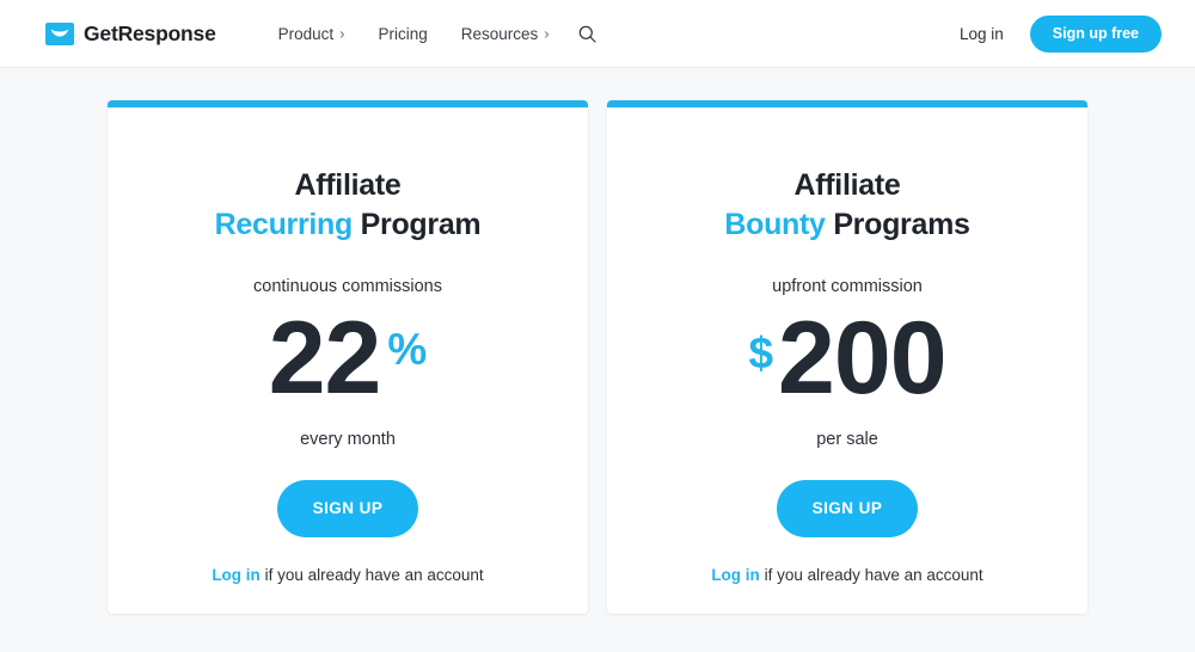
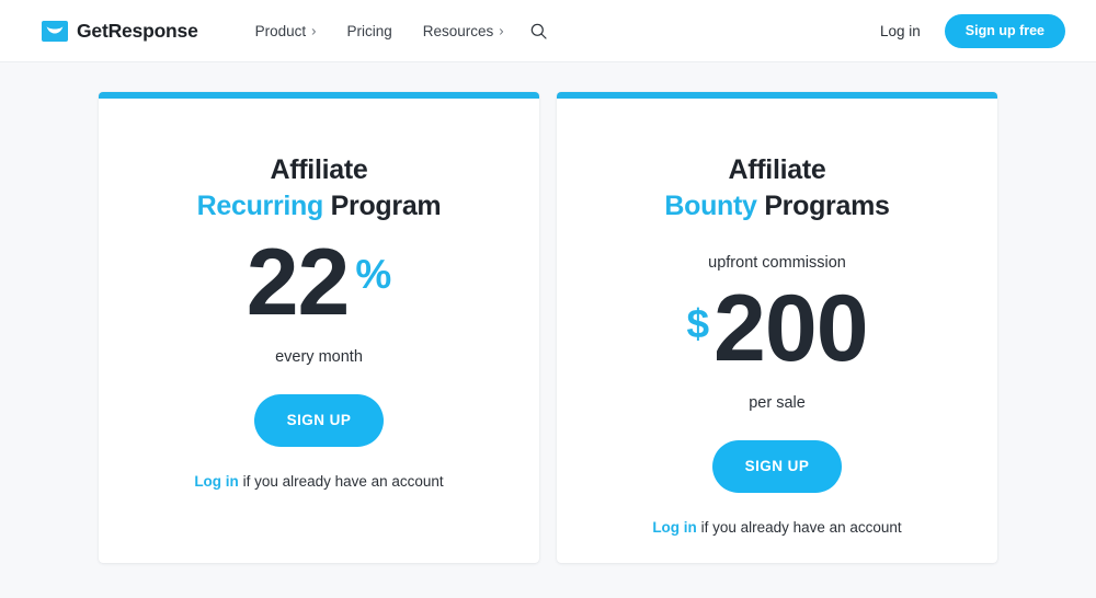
  GetResponse
  Product
  ›
  Pricing
  Resources
  ›
  Log in
  Sign up free
  Affiliate
  Recurring Program
- continuous commissions
  22
  %
  every month
  SIGN UP
  Log in if you already have an account
  Affiliate
  Bounty Programs
  upfront commission
  $
  200
  per sale
  SIGN UP
  Log in if you already have an account
